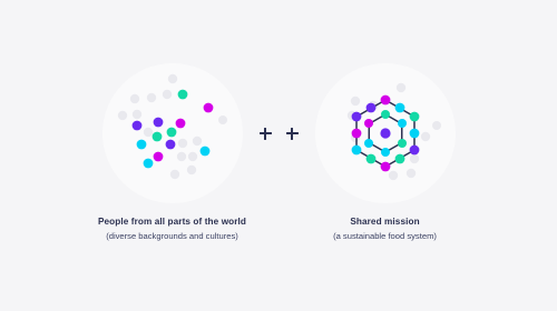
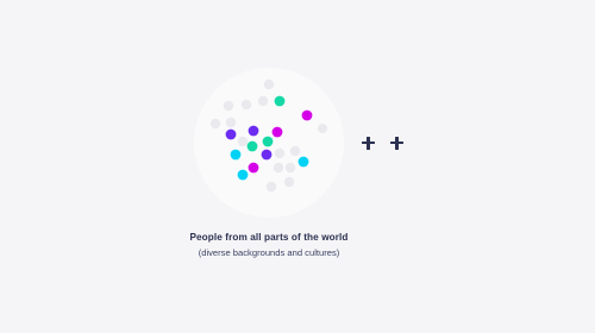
  People from all parts of the world
  (diverse backgrounds and cultures)
- Shared mission
- (a sustainable food system)
